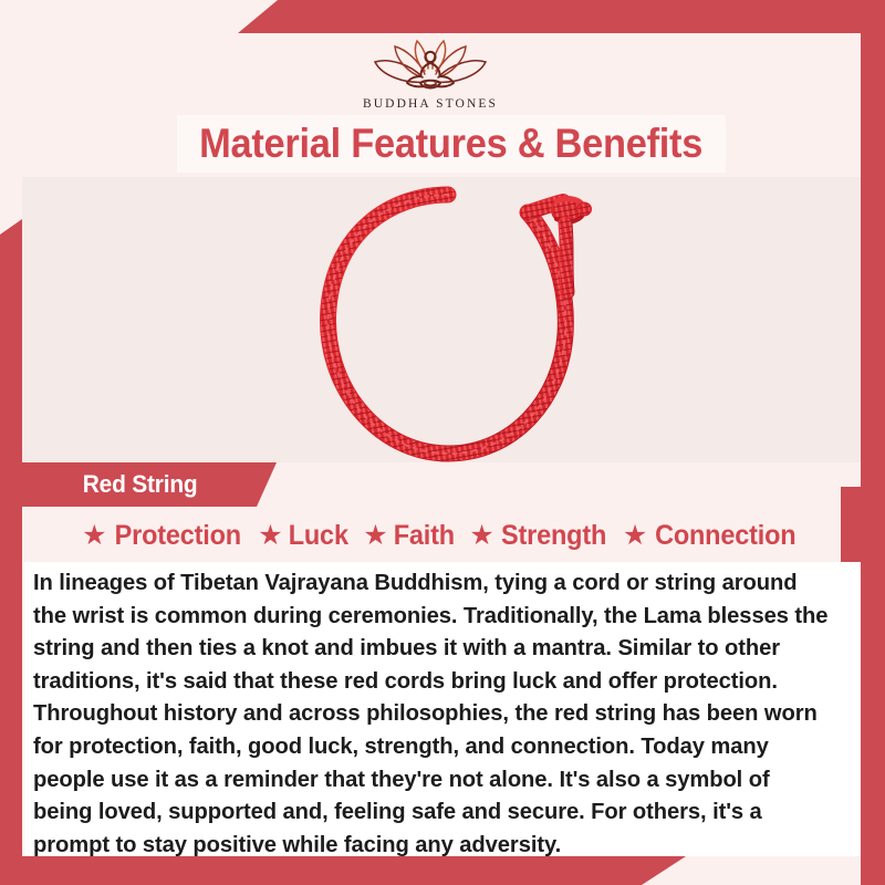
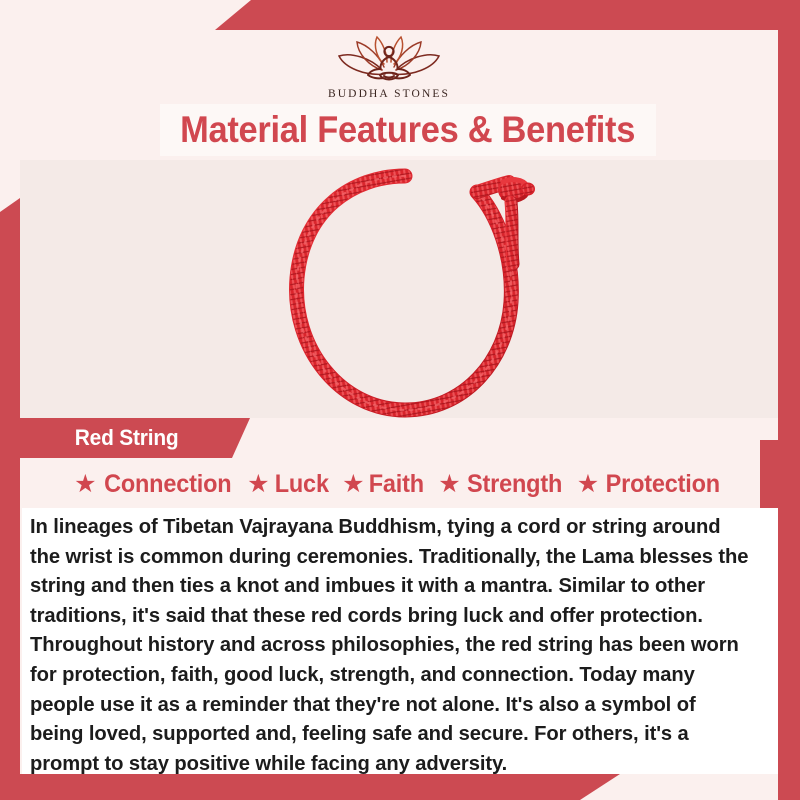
  BUDDHA STONES
  Material Features & Benefits
  Red String
  ★
- Protection
+ Connection
  ★
  Luck
  ★
  Faith
  ★
  Strength
  ★
- Connection
+ Protection
  In lineages of Tibetan Vajrayana Buddhism, tying a cord or string around the wrist is common during ceremonies. Traditionally, the Lama blesses the string and then ties a knot and imbues it with a mantra. Similar to other traditions, it's said that these red cords bring luck and offer protection. Throughout history and across philosophies, the red string has been worn for protection, faith, good luck, strength, and connection. Today many people use it as a reminder that they're not alone. It's also a symbol of being loved, supported and, feeling safe and secure. For others, it's a prompt to stay positive while facing any adversity.
